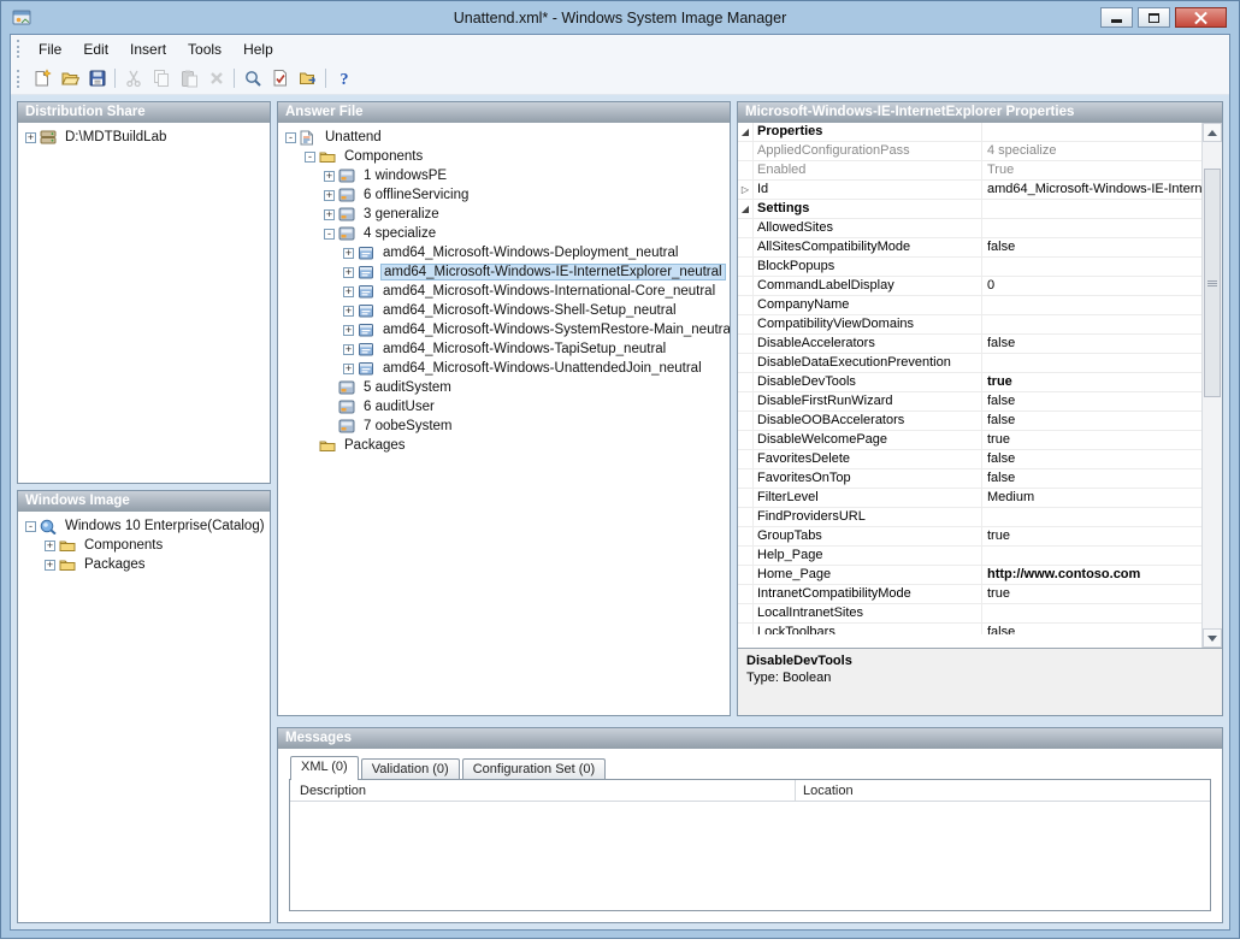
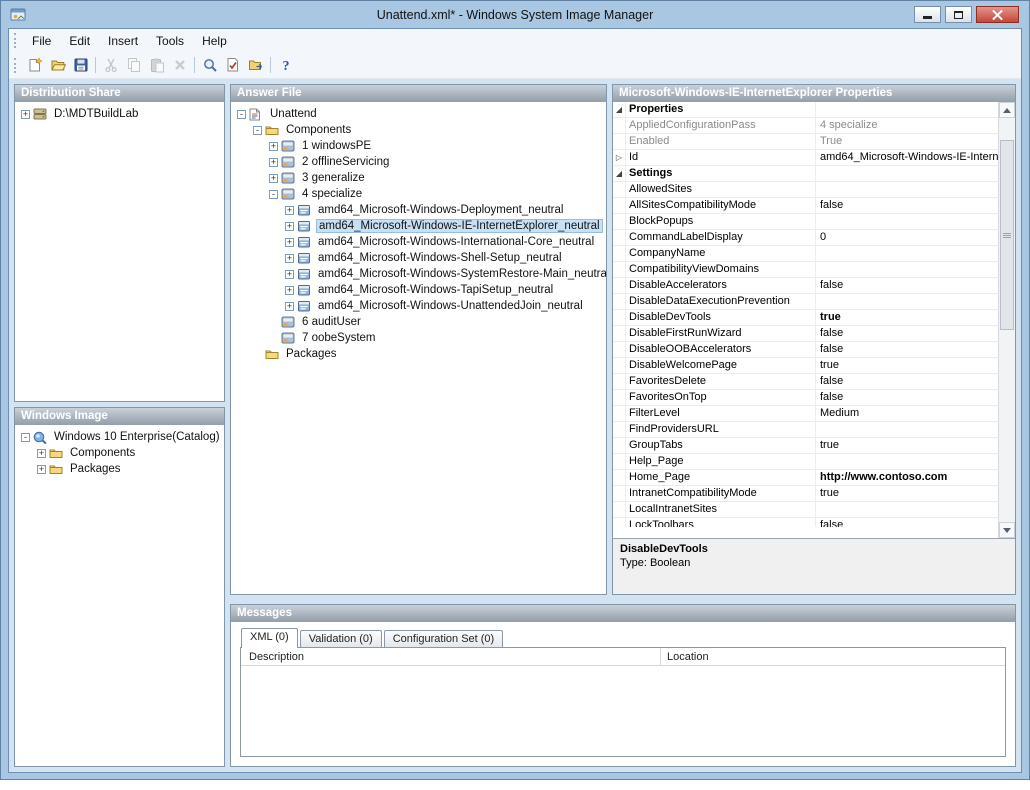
  Unattend.xml* - Windows System Image Manager
  File
  Edit
  Insert
  Tools
  Help
  ?
  Distribution Share
  +
  D:\MDTBuildLab
  Windows Image
  -
  Windows 10 Enterprise(Catalog)
  +
  Components
  +
  Packages
  Answer File
  -
  Unattend
  -
  Components
  +
  1 windowsPE
  +
- 6 offlineServicing
+ 2 offlineServicing
  +
  3 generalize
  -
  4 specialize
  +
  amd64_Microsoft-Windows-Deployment_neutral
  +
  amd64_Microsoft-Windows-IE-InternetExplorer_neutral
  +
  amd64_Microsoft-Windows-International-Core_neutral
  +
  amd64_Microsoft-Windows-Shell-Setup_neutral
  +
  amd64_Microsoft-Windows-SystemRestore-Main_neutra
  +
  amd64_Microsoft-Windows-TapiSetup_neutral
  +
  amd64_Microsoft-Windows-UnattendedJoin_neutral
- 5 auditSystem
  6 auditUser
  7 oobeSystem
  Packages
  Microsoft-Windows-IE-InternetExplorer Properties
  ◢
  Properties
  AppliedConfigurationPass
  4 specialize
  Enabled
  True
  ▷
  Id
  amd64_Microsoft-Windows-IE-Intern
  ◢
  Settings
  AllowedSites
  AllSitesCompatibilityMode
  false
  BlockPopups
  CommandLabelDisplay
  0
  CompanyName
  CompatibilityViewDomains
  DisableAccelerators
  false
  DisableDataExecutionPrevention
  DisableDevTools
  true
  DisableFirstRunWizard
  false
  DisableOOBAccelerators
  false
  DisableWelcomePage
  true
  FavoritesDelete
  false
  FavoritesOnTop
  false
  FilterLevel
  Medium
  FindProvidersURL
  GroupTabs
  true
  Help_Page
  Home_Page
  http://www.contoso.com
  IntranetCompatibilityMode
  true
  LocalIntranetSites
  LockToolbars
  false
  DisableDevTools
  Type: Boolean
  Messages
  XML (0)
  Validation (0)
  Configuration Set (0)
  Description
  Location
